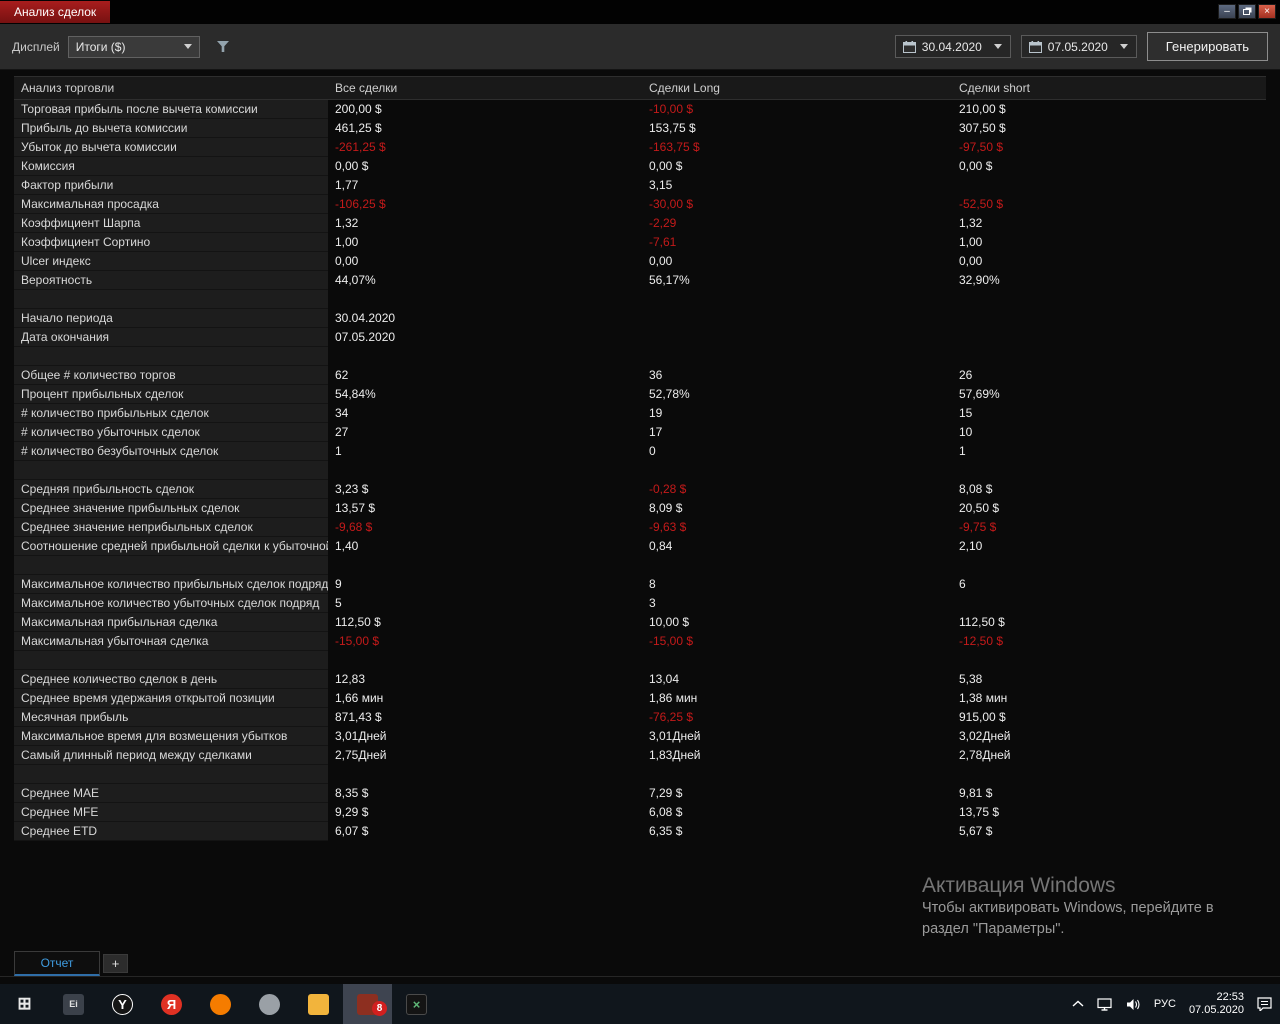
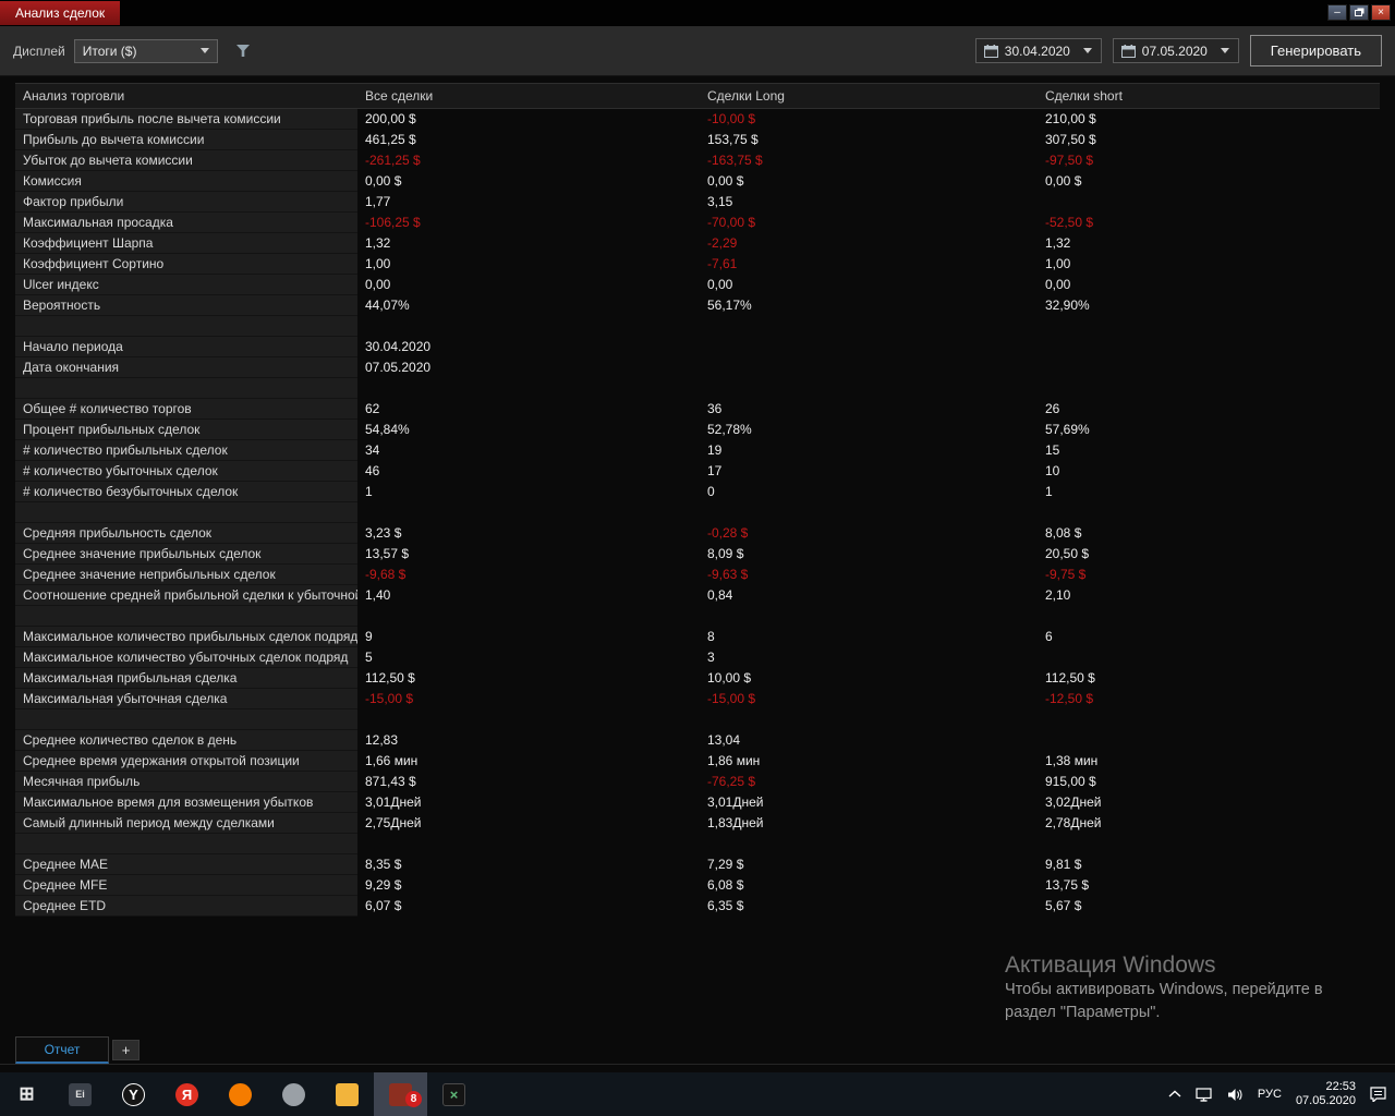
  Анализ сделок
  –
  ×
  Дисплей
  Итоги ($)
  30.04.2020
  07.05.2020
  Генерировать
  Анализ торговли
  Все сделки
  Сделки Long
  Сделки short
  Торговая прибыль после вычета комиссии
  200,00 $
  -10,00 $
  210,00 $
  Прибыль до вычета комиссии
  461,25 $
  153,75 $
  307,50 $
  Убыток до вычета комиссии
  -261,25 $
  -163,75 $
  -97,50 $
  Комиссия
  0,00 $
  0,00 $
  0,00 $
  Фактор прибыли
  1,77
  3,15
  Максимальная просадка
  -106,25 $
- -30,00 $
+ -70,00 $
  -52,50 $
  Коэффициент Шарпа
  1,32
  -2,29
  1,32
  Коэффициент Сортино
  1,00
  -7,61
  1,00
  Ulcer индекс
  0,00
  0,00
  0,00
  Вероятность
  44,07%
  56,17%
  32,90%
  Начало периода
  30.04.2020
  Дата окончания
  07.05.2020
  Общее # количество торгов
  62
  36
  26
  Процент прибыльных сделок
  54,84%
  52,78%
  57,69%
  # количество прибыльных сделок
  34
  19
  15
  # количество убыточных сделок
- 27
+ 46
  17
  10
  # количество безубыточных сделок
  1
  0
  1
  Средняя прибыльность сделок
  3,23 $
  -0,28 $
  8,08 $
  Среднее значение прибыльных сделок
  13,57 $
  8,09 $
  20,50 $
  Среднее значение неприбыльных сделок
  -9,68 $
  -9,63 $
  -9,75 $
  Соотношение средней прибыльной сделки к убыточно
  1,40
  0,84
  2,10
  Максимальное количество прибыльных сделок подряд
  9
  8
  6
  Максимальное количество убыточных сделок подряд
  5
  3
  Максимальная прибыльная сделка
  112,50 $
  10,00 $
  112,50 $
  Максимальная убыточная сделка
  -15,00 $
  -15,00 $
  -12,50 $
  Среднее количество сделок в день
  12,83
  13,04
- 5,38
  Среднее время удержания открытой позиции
  1,66 мин
  1,86 мин
  1,38 мин
  Месячная прибыль
  871,43 $
  -76,25 $
  915,00 $
  Максимальное время для возмещения убытков
  3,01Дней
  3,01Дней
  3,02Дней
  Самый длинный период между сделками
  2,75Дней
  1,83Дней
  2,78Дней
  Среднее MAE
  8,35 $
  7,29 $
  9,81 $
  Среднее MFE
  9,29 $
  6,08 $
  13,75 $
  Среднее ETD
  6,07 $
  6,35 $
  5,67 $
  Активация Windows
  Чтобы активировать Windows, перейдите в
  раздел "Параметры".
  Отчет
  +
  ⊞
  Ei
  Y
  Я
  8
  ×
  РУС
  22:53
  07.05.2020
